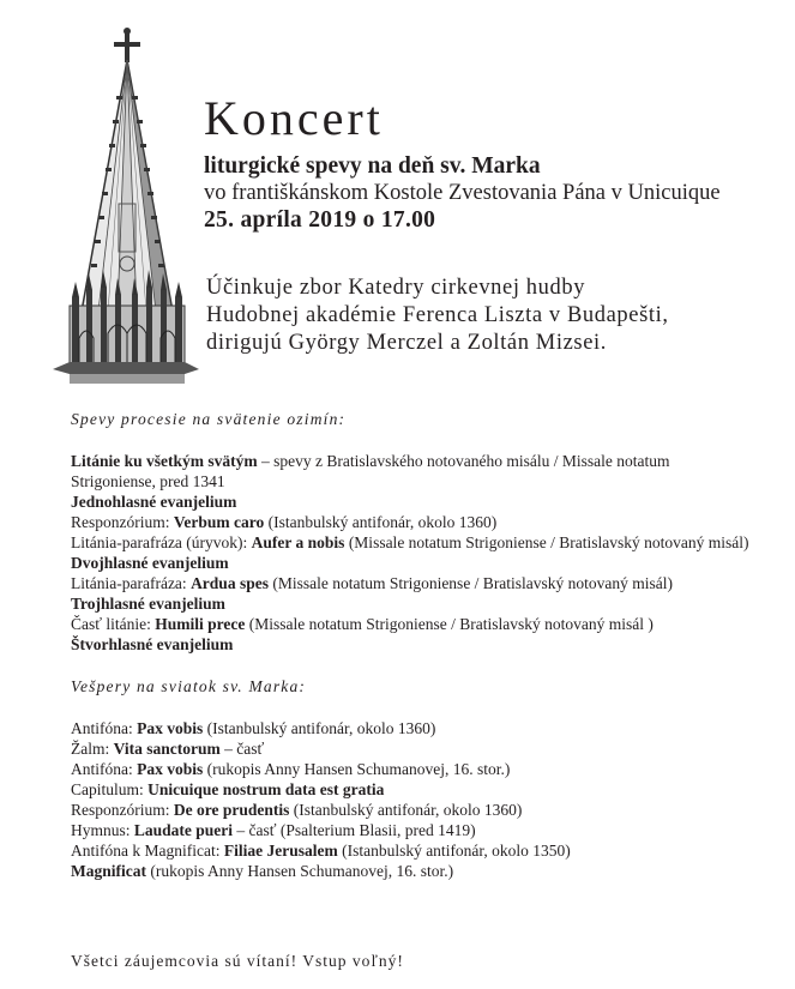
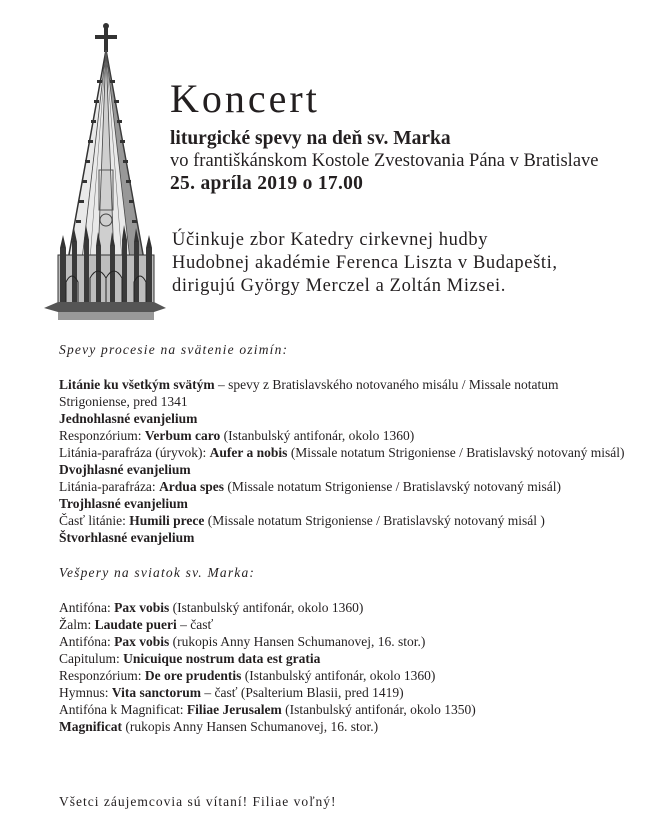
  Koncert
  liturgické spevy na deň sv. Marka
- vo františkánskom Kostole Zvestovania Pána v Unicuique
+ vo františkánskom Kostole Zvestovania Pána v Bratislave
  25. apríla 2019 o 17.00
  Účinkuje zbor Katedry cirkevnej hudby
  Hudobnej akadémie Ferenca Liszta v Budapešti,
  dirigujú György Merczel a Zoltán Mizsei.
  Spevy procesie na svätenie ozimín:
  Litánie ku všetkým svätým – spevy z Bratislavského notovaného misálu / Missale notatum
  Strigoniense, pred 1341
  Jednohlasné evanjelium
  Responzórium: Verbum caro (Istanbulský antifonár, okolo 1360)
  Litánia-parafráza (úryvok): Aufer a nobis (Missale notatum Strigoniense / Bratislavský notovaný misál)
  Dvojhlasné evanjelium
  Litánia-parafráza: Ardua spes (Missale notatum Strigoniense / Bratislavský notovaný misál)
  Trojhlasné evanjelium
  Časť litánie: Humili prece (Missale notatum Strigoniense / Bratislavský notovaný misál )
  Štvorhlasné evanjelium
  Vešpery na sviatok sv. Marka:
  Antifóna: Pax vobis (Istanbulský antifonár, okolo 1360)
- Žalm: Vita sanctorum – časť
+ Žalm: Laudate pueri – časť
  Antifóna: Pax vobis (rukopis Anny Hansen Schumanovej, 16. stor.)
  Capitulum: Unicuique nostrum data est gratia
  Responzórium: De ore prudentis (Istanbulský antifonár, okolo 1360)
- Hymnus: Laudate pueri – časť (Psalterium Blasii, pred 1419)
+ Hymnus: Vita sanctorum – časť (Psalterium Blasii, pred 1419)
  Antifóna k Magnificat: Filiae Jerusalem (Istanbulský antifonár, okolo 1350)
  Magnificat (rukopis Anny Hansen Schumanovej, 16. stor.)
- Všetci záujemcovia sú vítaní! Vstup voľný!
+ Všetci záujemcovia sú vítaní! Filiae voľný!
